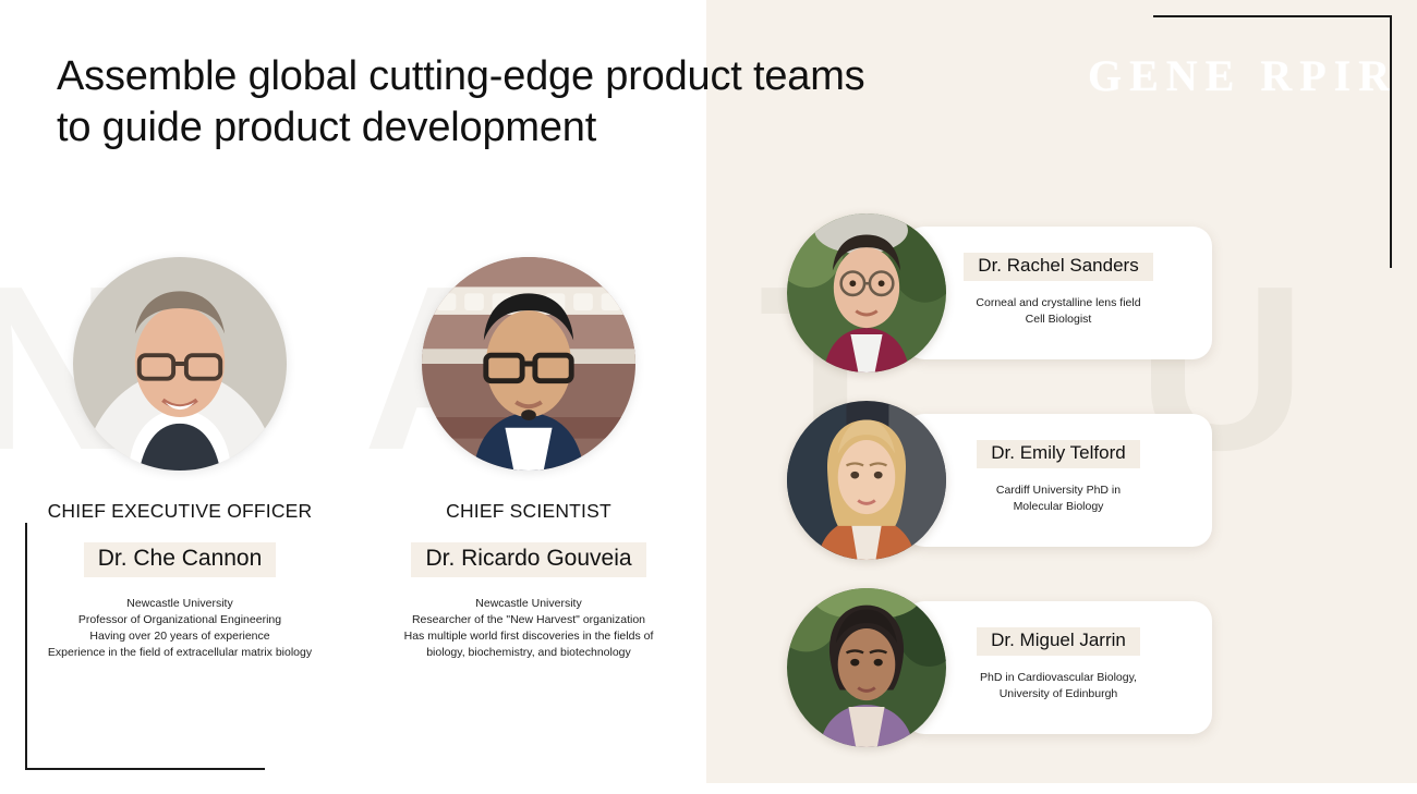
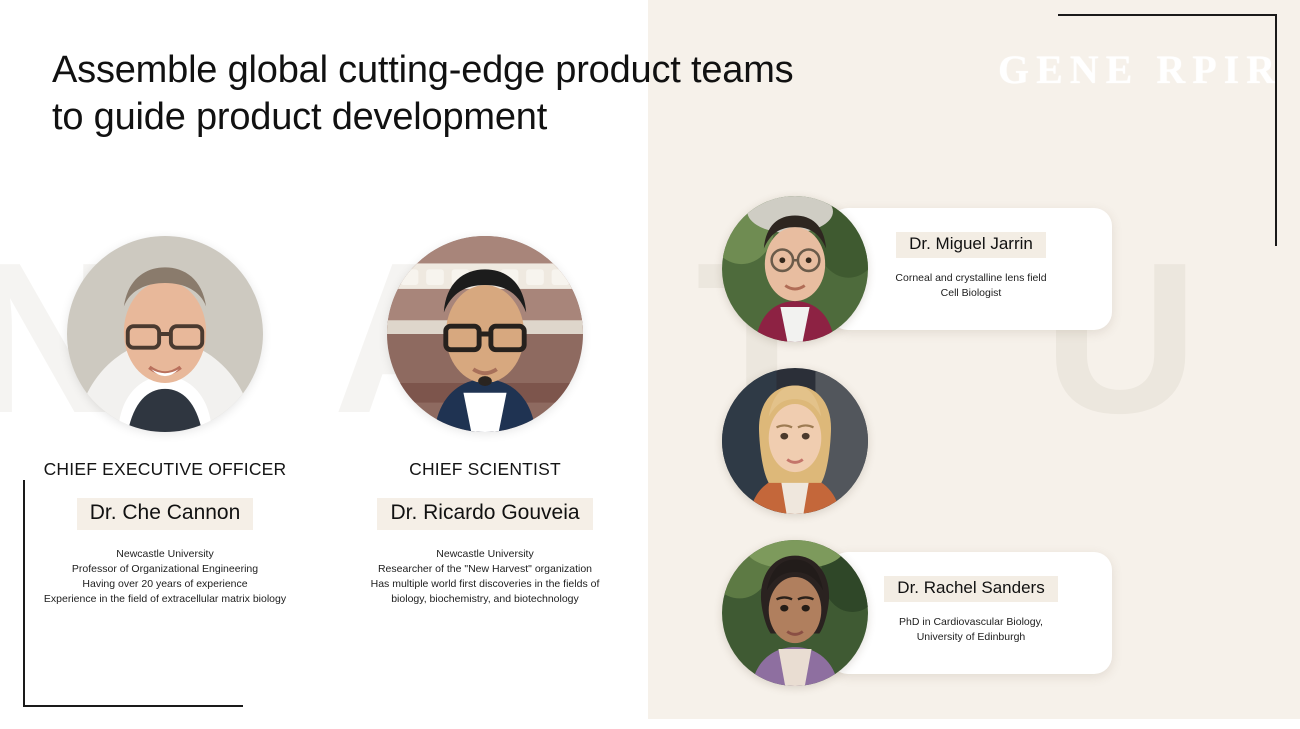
  GENE RPIR
  Assemble global cutting-edge product teams to guide product development
  CHIEF EXECUTIVE OFFICER
  Dr. Che Cannon
  Newcastle University
  Professor of Organizational Engineering
  Having over 20 years of experience
  Experience in the field of extracellular matrix biology
  CHIEF SCIENTIST
  Dr. Ricardo Gouveia
  Newcastle University
  Researcher of the "New Harvest" organization
  Has multiple world first discoveries in the fields of
  biology, biochemistry, and biotechnology
- Dr. Rachel Sanders
+ Dr. Miguel Jarrin
  Corneal and crystalline lens field
  Cell Biologist
- Dr. Emily Telford
- Cardiff University PhD in
- Molecular Biology
- Dr. Miguel Jarrin
+ Dr. Rachel Sanders
  PhD in Cardiovascular Biology,
  University of Edinburgh
